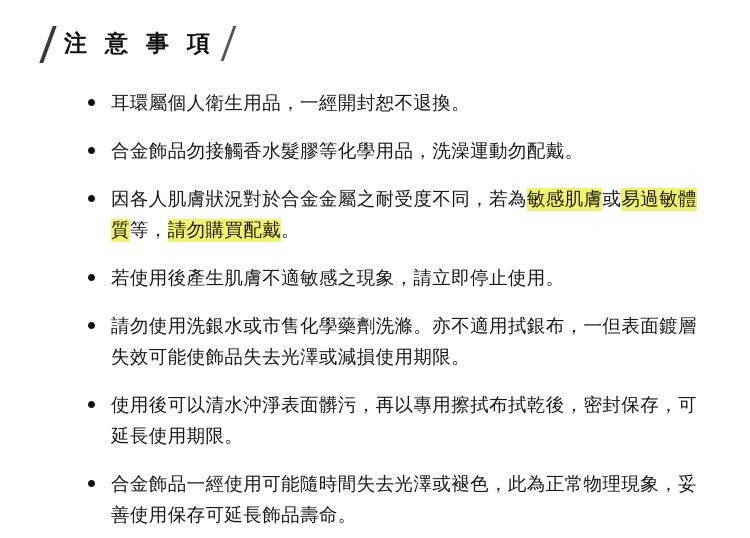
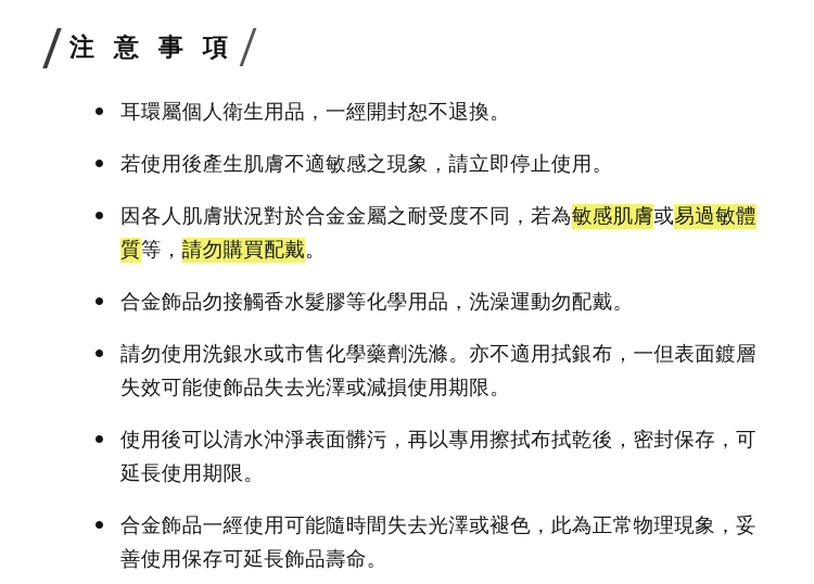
  注 意 事 項
  耳環屬個人衛生用品，一經開封恕不退換。
- 合金飾品勿接觸香水髮膠等化學用品，洗澡運動勿配戴。
+ 若使用後產生肌膚不適敏感之現象，請立即停止使用。
  因各人肌膚狀況對於合金金屬之耐受度不同，若為敏感肌膚或易過敏體質等，請勿購買配戴。
- 若使用後產生肌膚不適敏感之現象，請立即停止使用。
+ 合金飾品勿接觸香水髮膠等化學用品，洗澡運動勿配戴。
  請勿使用洗銀水或市售化學藥劑洗滌。亦不適用拭銀布，一但表面鍍層失效可能使飾品失去光澤或減損使用期限。
  使用後可以清水沖淨表面髒污，再以專用擦拭布拭乾後，密封保存，可延長使用期限。
  合金飾品一經使用可能隨時間失去光澤或褪色，此為正常物理現象，妥善使用保存可延長飾品壽命。
